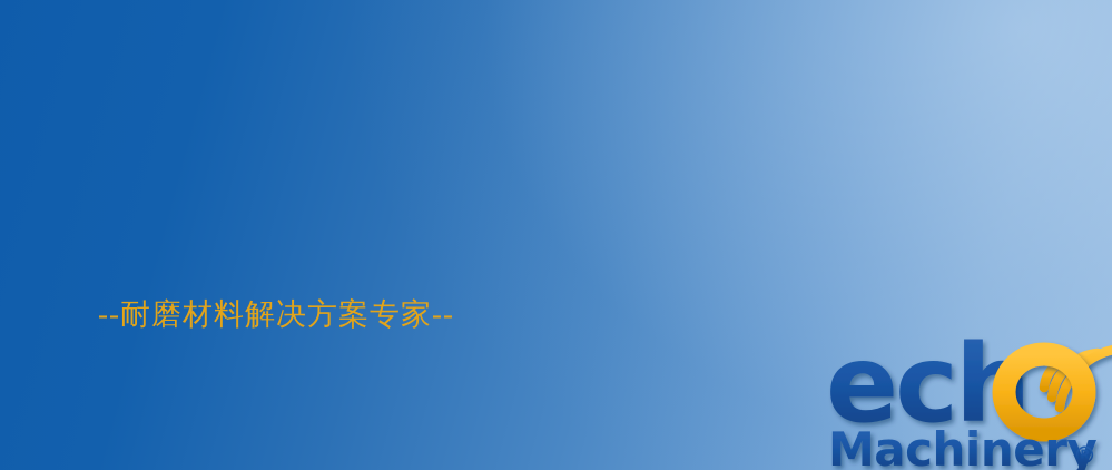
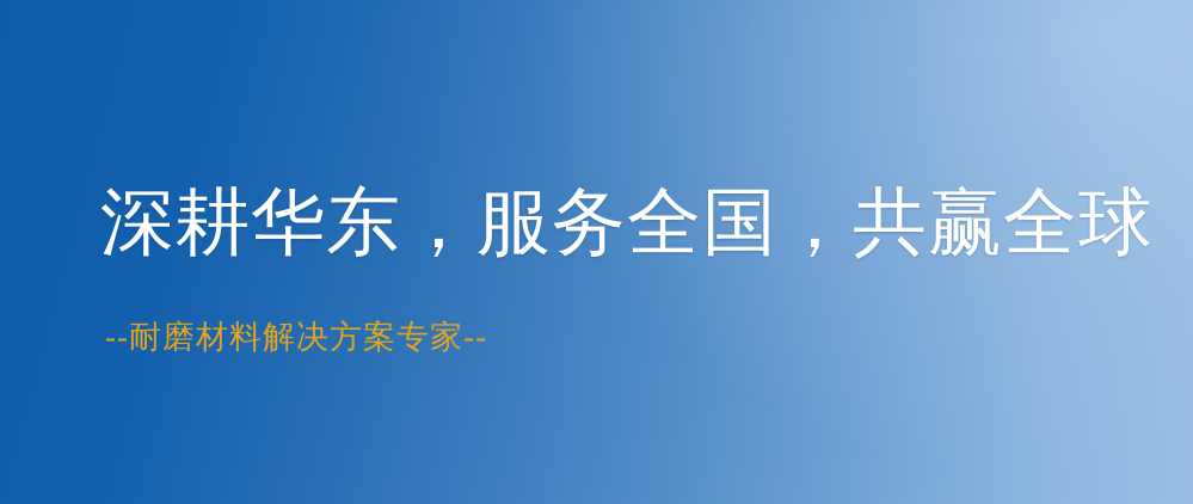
+ 深耕华东，服务全国，共赢全球
  --耐磨材料解决方案专家--
- ech
- Machinery
- ®
